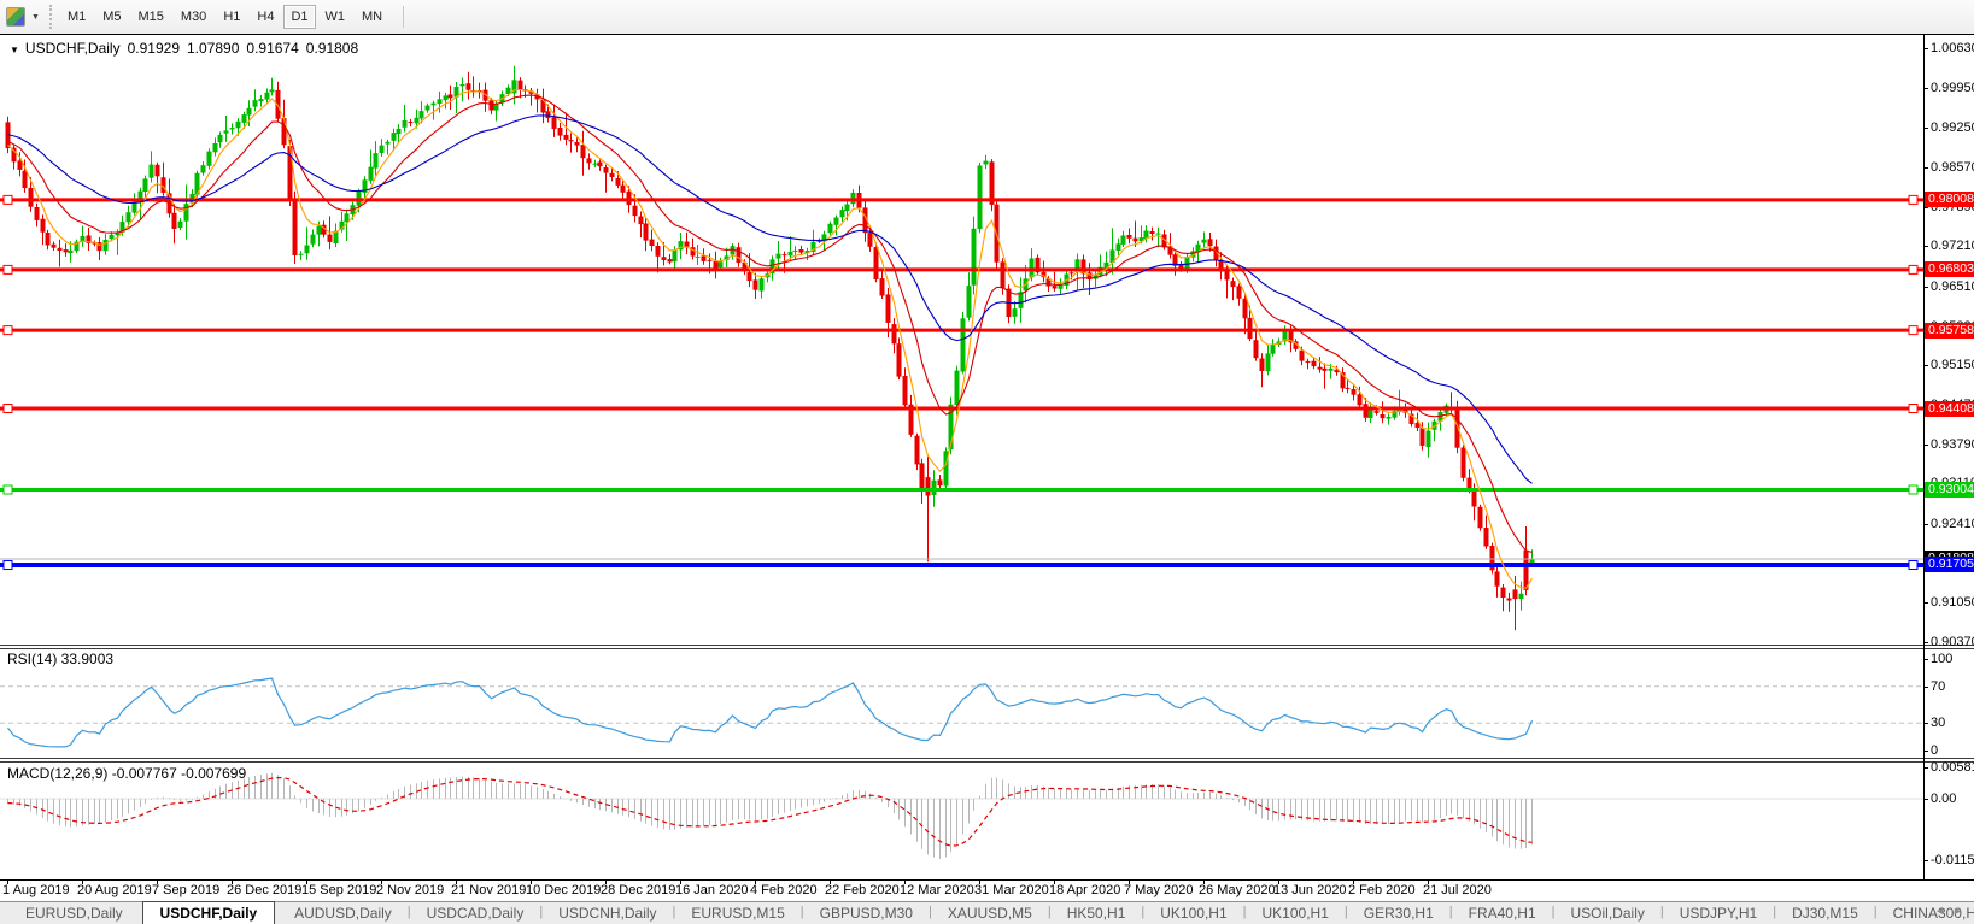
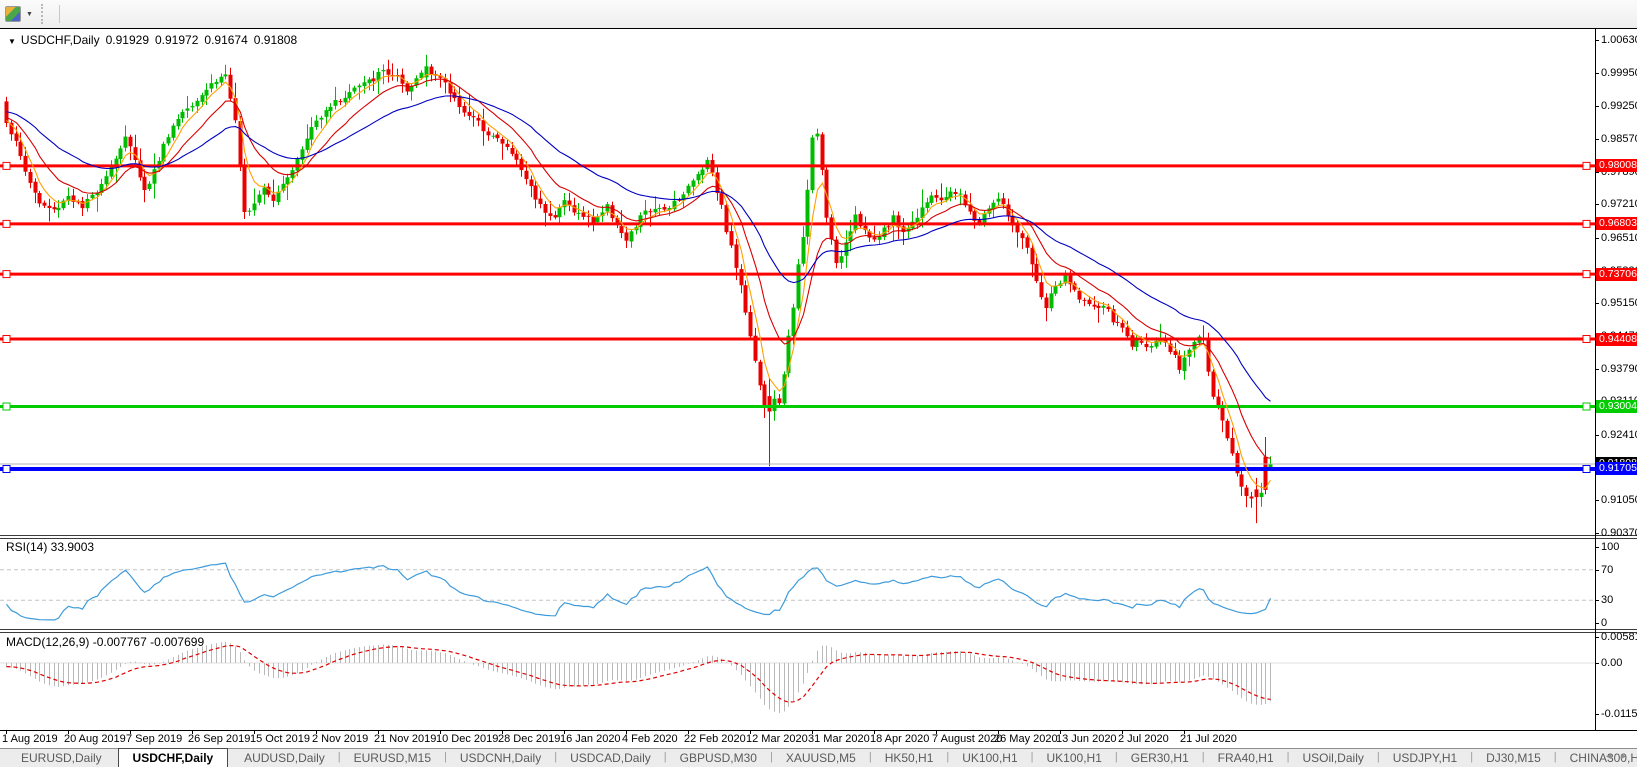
- M1
- M5
- M15
- M30
- H1
- H4
- D1
- W1
- MN
- ▼ USDCHF,Daily 0.91929 1.07890 0.91674 0.91808
+ ▼ USDCHF,Daily 0.91929 0.91972 0.91674 0.91808
  RSI(14) 33.9003
  MACD(12,26,9) -0.007767 -0.007699
  1.0063
  0.9995
  0.9925
  0.9857
  0.9789
  0.9721
  0.9651
  0.9515
  0.9379
  0.9241
  0.9105
  0.9037
  100
  70
  30
  0
  0.0058
  0.00
  -0.0115
  0.98008
  0.96803
- 0.95758
+ 0.73706
  0.94408
  0.93004
  0.91705
  1 Aug 2019
  20 Aug 2019
  7 Sep 2019
- 26 Dec 2019
+ 26 Sep 2019
- 15 Sep 2019
+ 15 Oct 2019
  2 Nov 2019
  21 Nov 2019
  10 Dec 2019
  28 Dec 2019
  16 Jan 2020
  4 Feb 2020
  22 Feb 2020
  12 Mar 2020
  31 Mar 2020
  18 Apr 2020
- 7 May 2020
+ 7 August 2020
  26 May 2020
  13 Jun 2020
- 2 Feb 2020
+ 2 Jul 2020
  21 Jul 2020
  EURUSD,Daily
  USDCHF,Daily
  AUDUSD,Daily
  |
- USDCAD,Daily
+ EURUSD,M15
  |
  USDCNH,Daily
  |
- EURUSD,M15
+ USDCAD,Daily
  |
  GBPUSD,M30
  |
  XAUUSD,M5
  |
  HK50,H1
  |
  UK100,H1
  |
  UK100,H1
  |
  GER30,H1
  |
  FRA40,H1
  |
  USOil,Daily
  |
  USDJPY,H1
  |
  DJ30,M15
  |
  CHINA300,H
  ◄►
